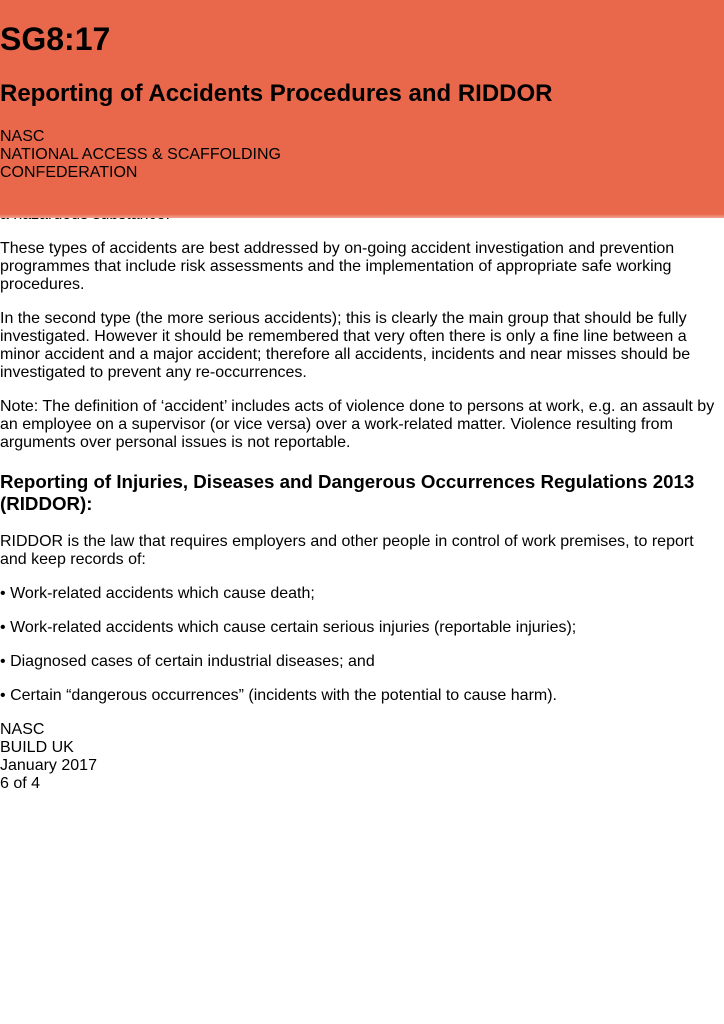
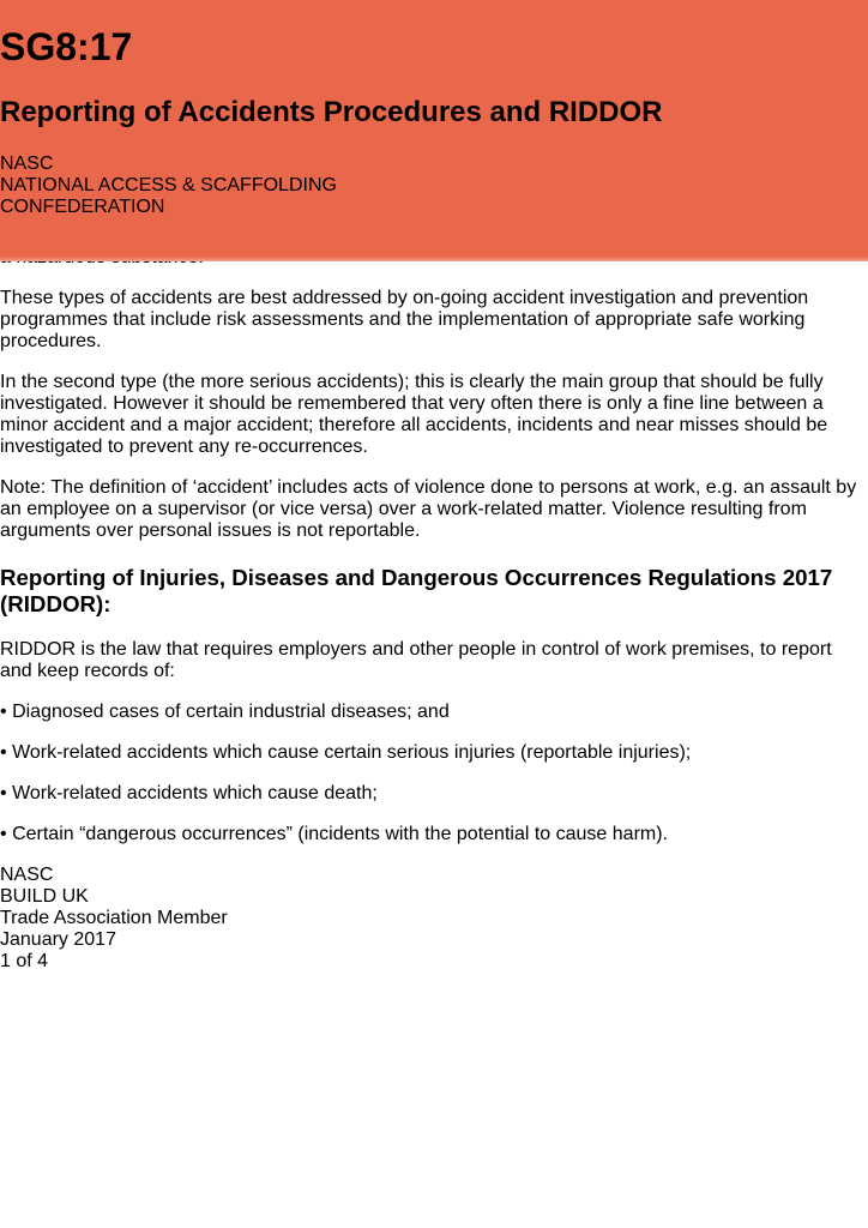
  SG8:17
  Reporting of Accidents Procedures and RIDDOR
  NASC
  NATIONAL ACCESS & SCAFFOLDING
  CONFEDERATION
  These types of accidents are best addressed by on-going accident investigation and prevention programmes that include risk assessments and the implementation of appropriate safe working procedures.
  In the second type (the more serious accidents); this is clearly the main group that should be fully investigated. However it should be remembered that very often there is only a fine line between a minor accident and a major accident; therefore all accidents, incidents and near misses should be investigated to prevent any re-occurrences.
  Note: The definition of ‘accident’ includes acts of violence done to persons at work, e.g. an assault by an employee on a supervisor (or vice versa) over a work-related matter. Violence resulting from arguments over personal issues is not reportable.
- Reporting of Injuries, Diseases and Dangerous Occurrences Regulations 2013 (RIDDOR):
+ Reporting of Injuries, Diseases and Dangerous Occurrences Regulations 2017 (RIDDOR):
  RIDDOR is the law that requires employers and other people in control of work premises, to report and keep records of:
- • Work-related accidents which cause death;
+ • Diagnosed cases of certain industrial diseases; and
  • Work-related accidents which cause certain serious injuries (reportable injuries);
- • Diagnosed cases of certain industrial diseases; and
+ • Work-related accidents which cause death;
  • Certain “dangerous occurrences” (incidents with the potential to cause harm).
  NASC
  BUILD UK
+ Trade Association Member
  January 2017
- 6 of 4
+ 1 of 4
